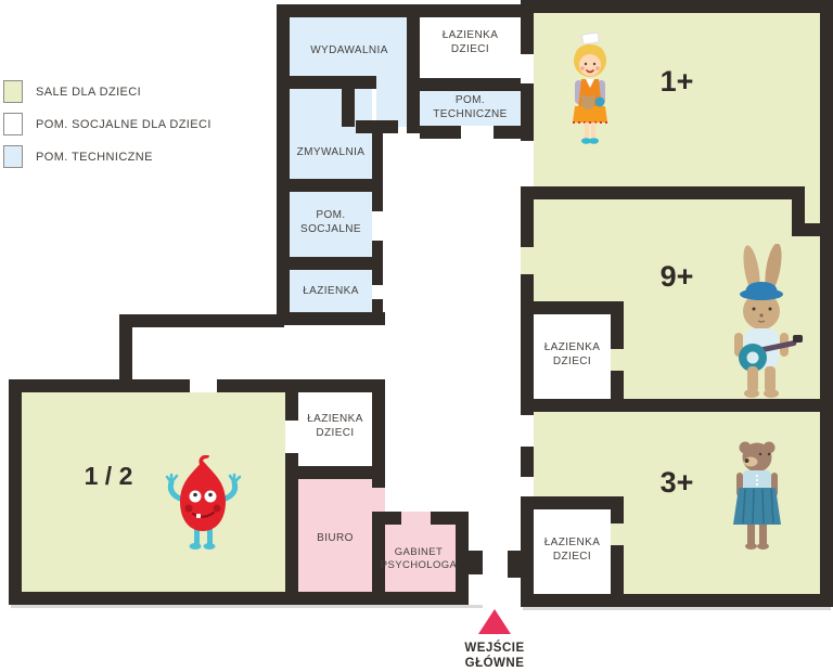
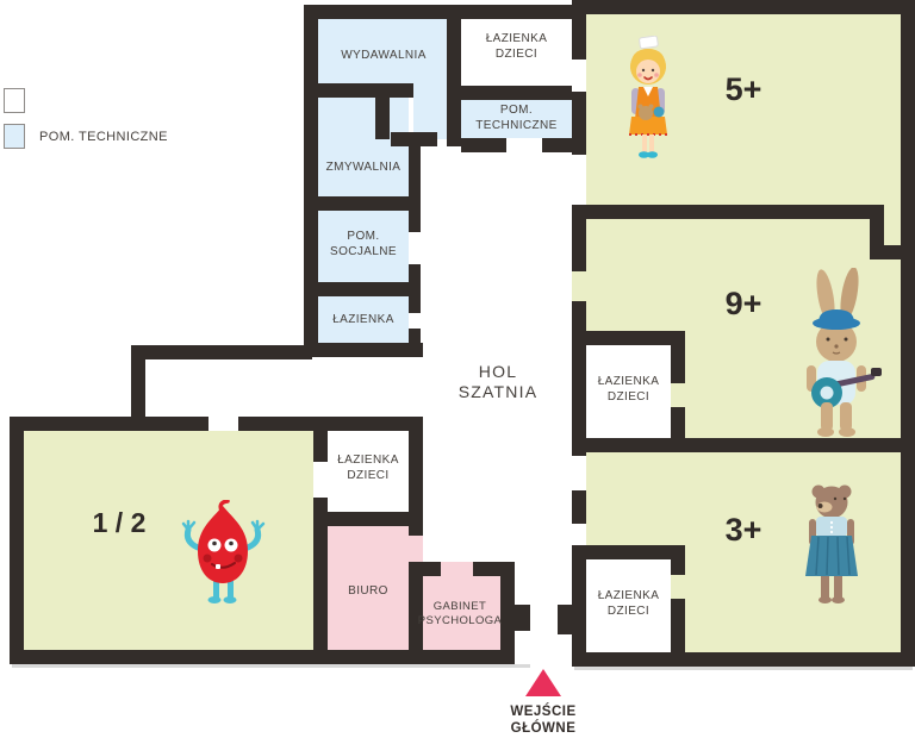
- SALE DLA DZIECI
- POM. SOCJALNE DLA DZIECI
  POM. TECHNICZNE
  WYDAWALNIA
  ŁAZIENKA
  DZIECI
  POM.
  TECHNICZNE
  ZMYWALNIA
  POM.
  SOCJALNE
  ŁAZIENKA
+ HOL
+ SZATNIA
- 1+
+ 5+
  9+
  3+
  1 / 2
  ŁAZIENKA
  DZIECI
  ŁAZIENKA
  DZIECI
  ŁAZIENKA
  DZIECI
  BIURO
  GABINET
  PSYCHOLOGA
  WEJŚCIE
  GŁÓWNE
